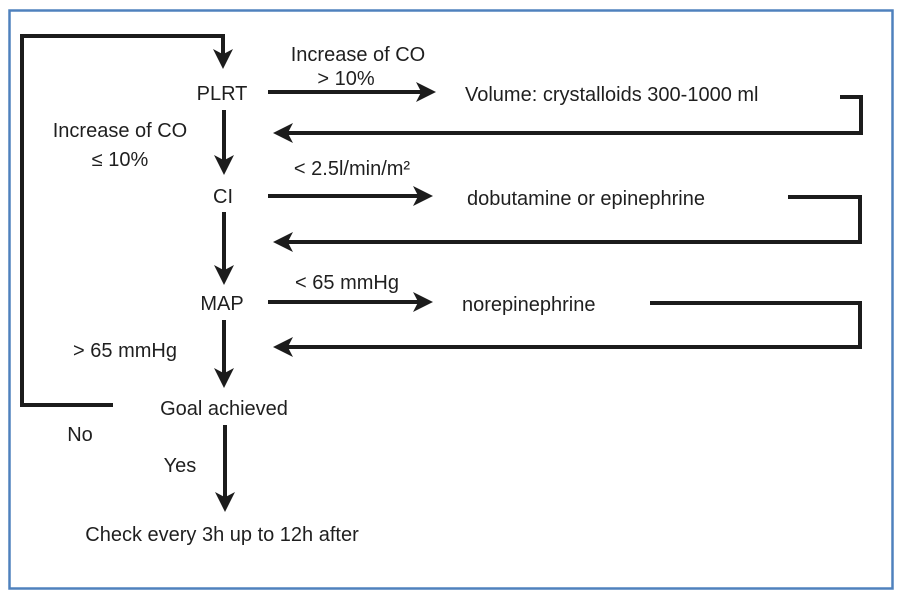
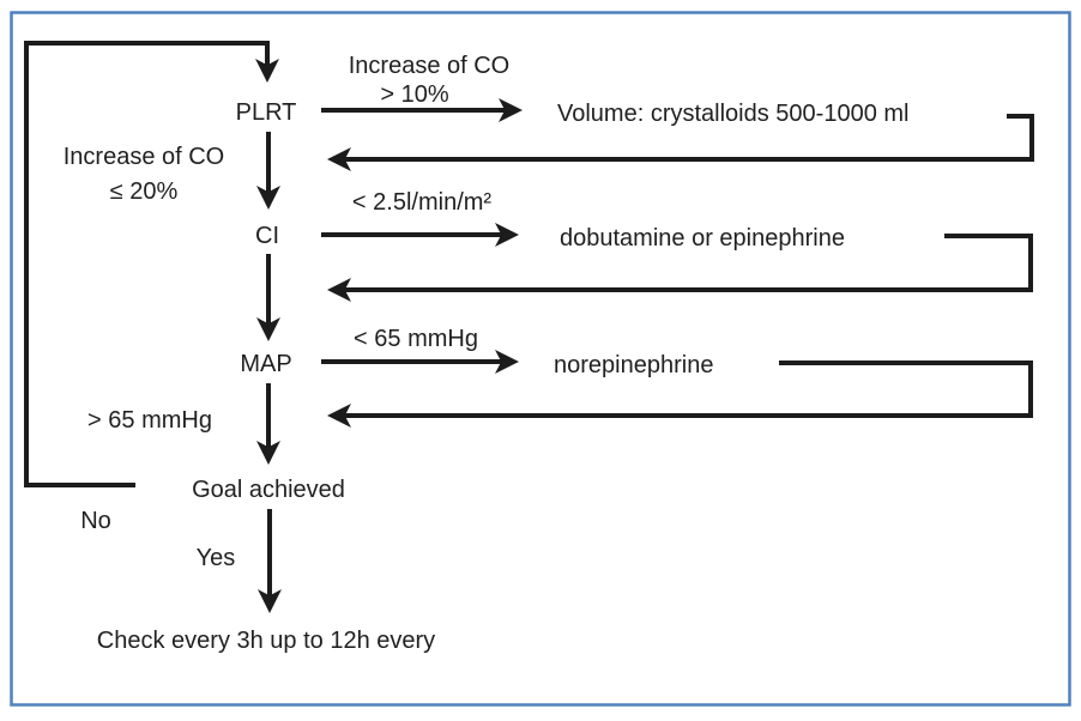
  PLRT
  CI
  MAP
  Goal achieved
- Check every 3h up to 12h after
+ Check every 3h up to 12h every
- Volume: crystalloids 300-1000 ml
+ Volume: crystalloids 500-1000 ml
  dobutamine or epinephrine
  norepinephrine
  Increase of CO
  > 10%
  Increase of CO
- ≤ 10%
+ ≤ 20%
  < 2.5l/min/m²
  < 65 mmHg
  > 65 mmHg
  No
  Yes
